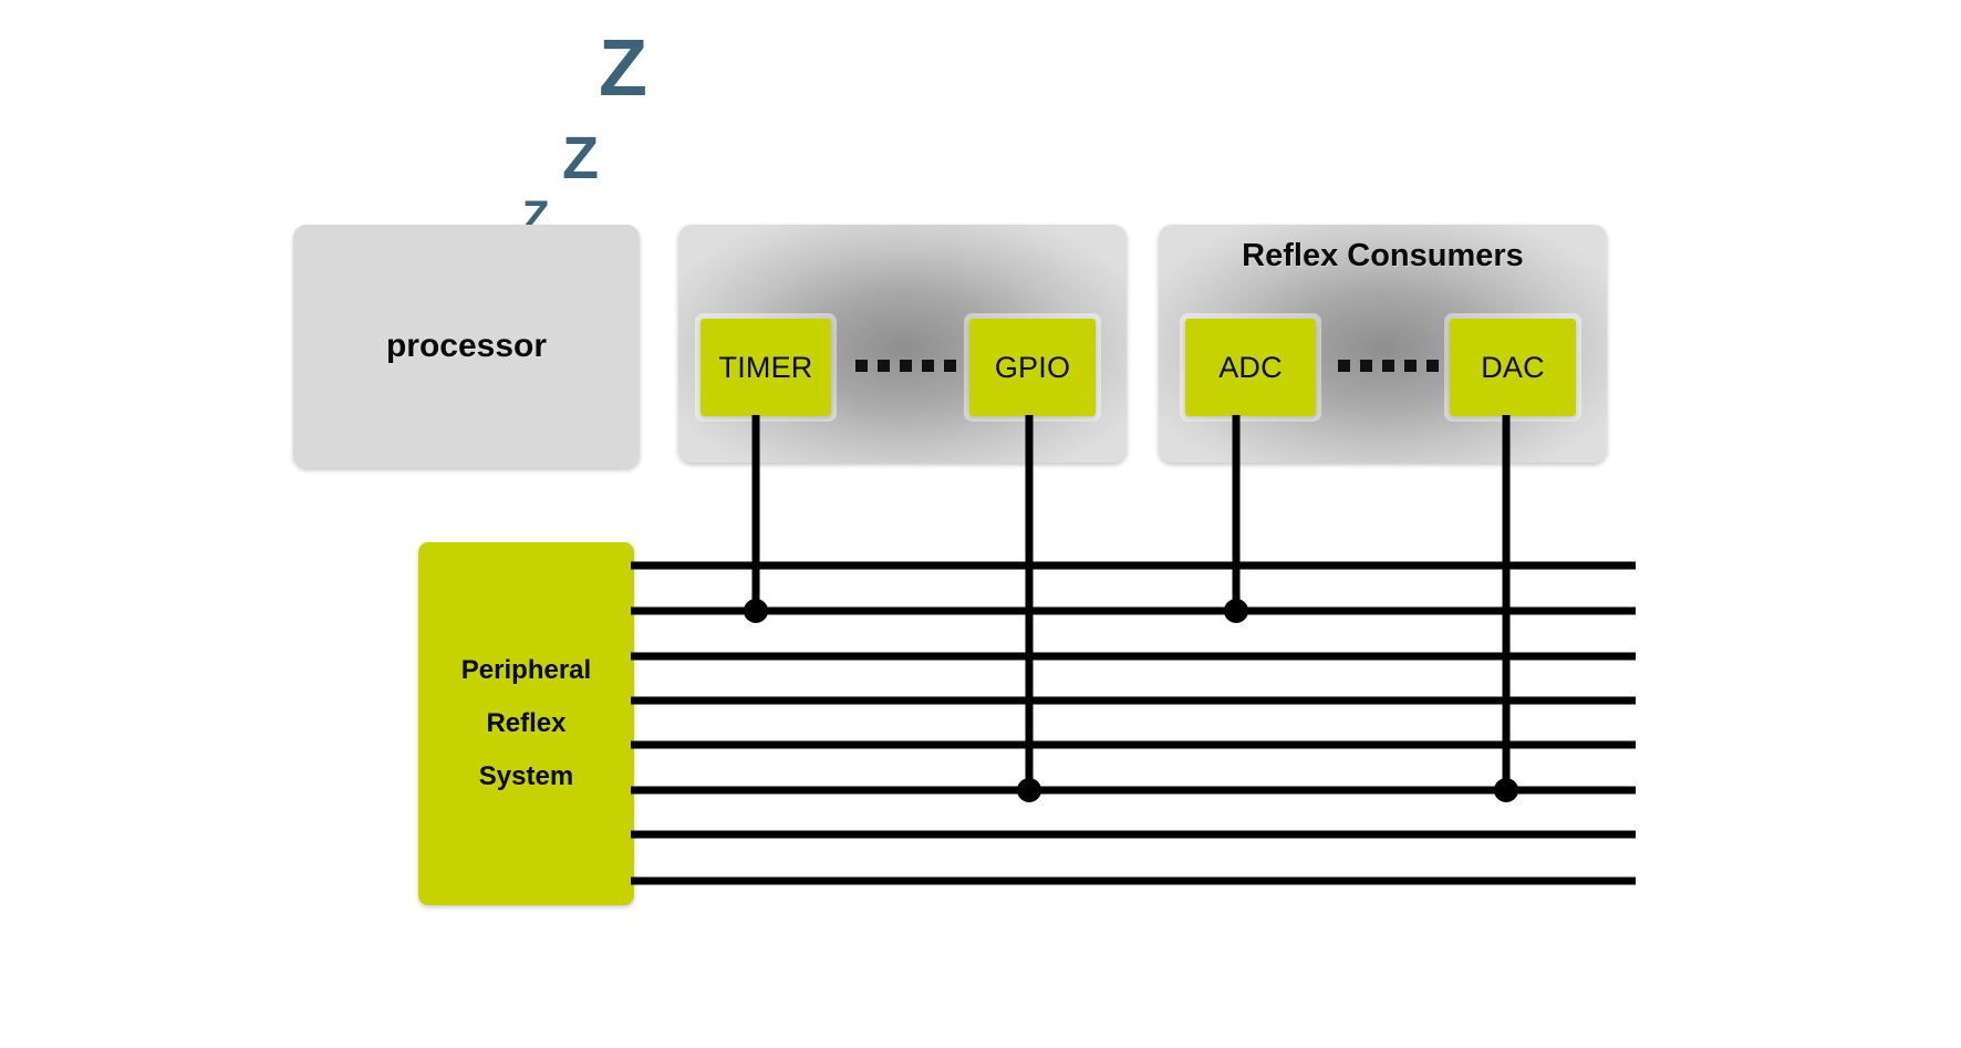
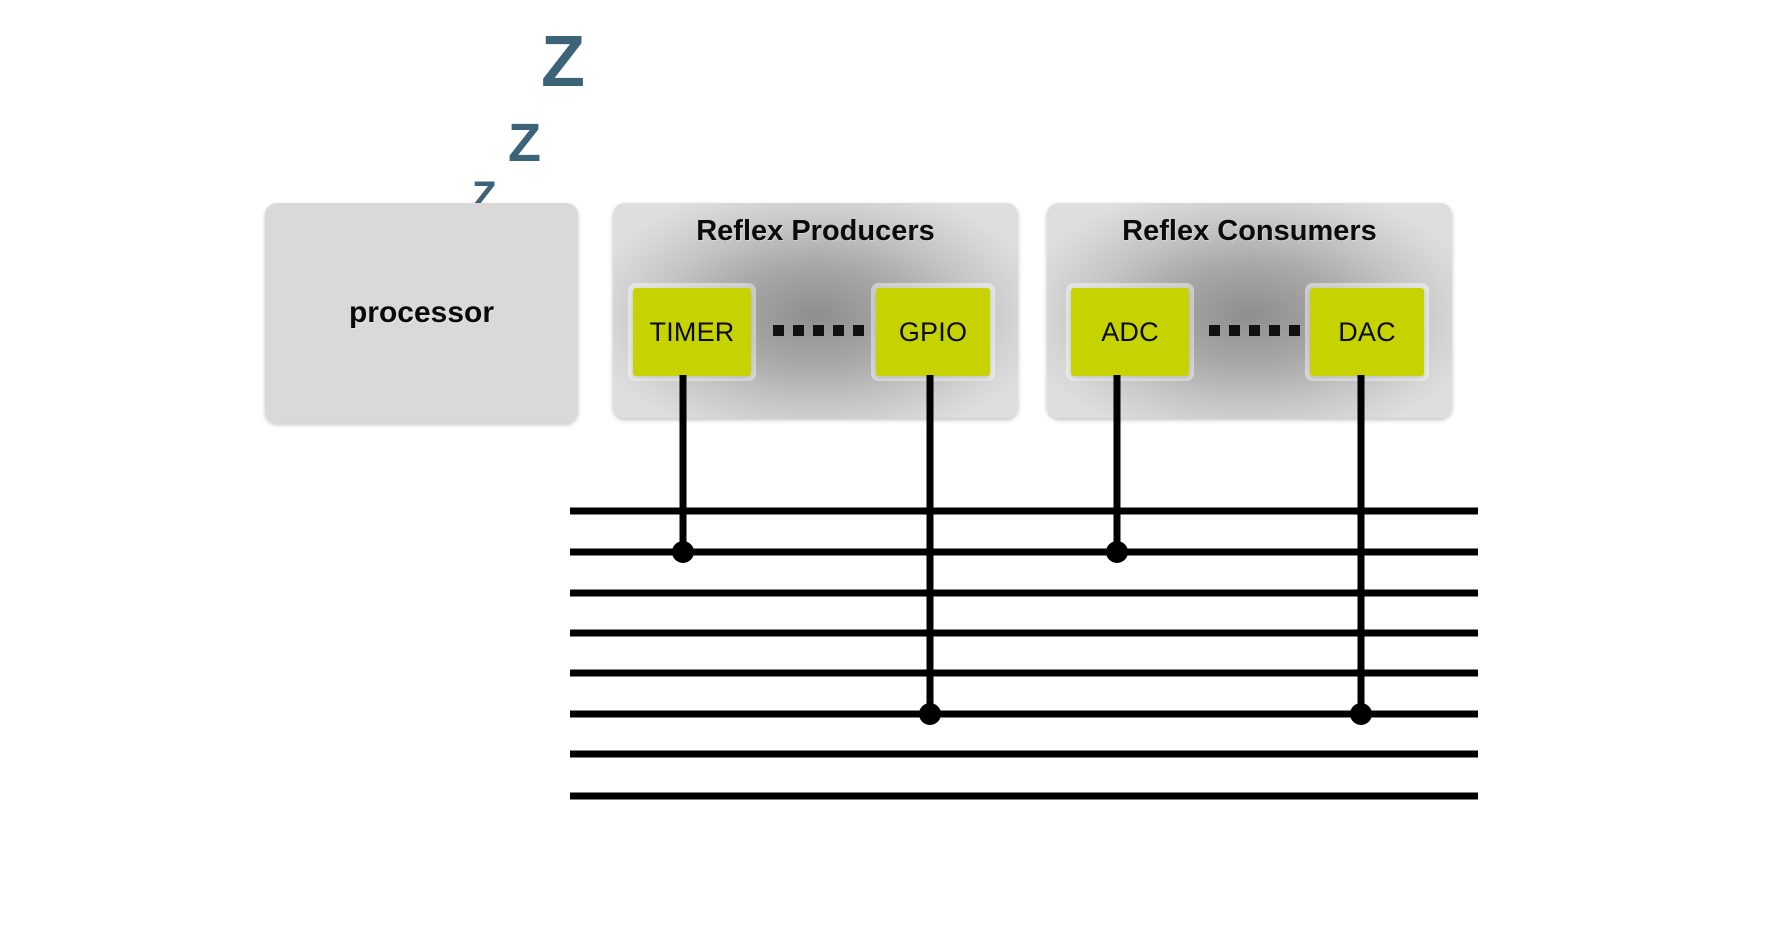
  Z
  Z
  Z
  processor
+ Reflex Producers
  TIMER
  GPIO
  Reflex Consumers
  ADC
  DAC
- Peripheral
- Reflex
- System
